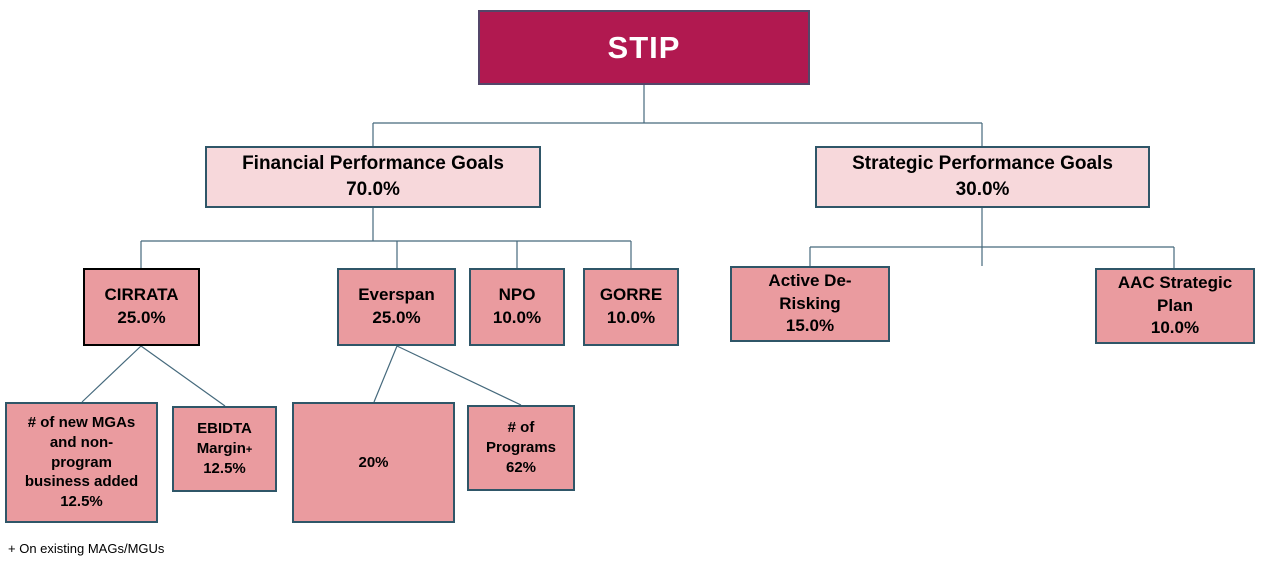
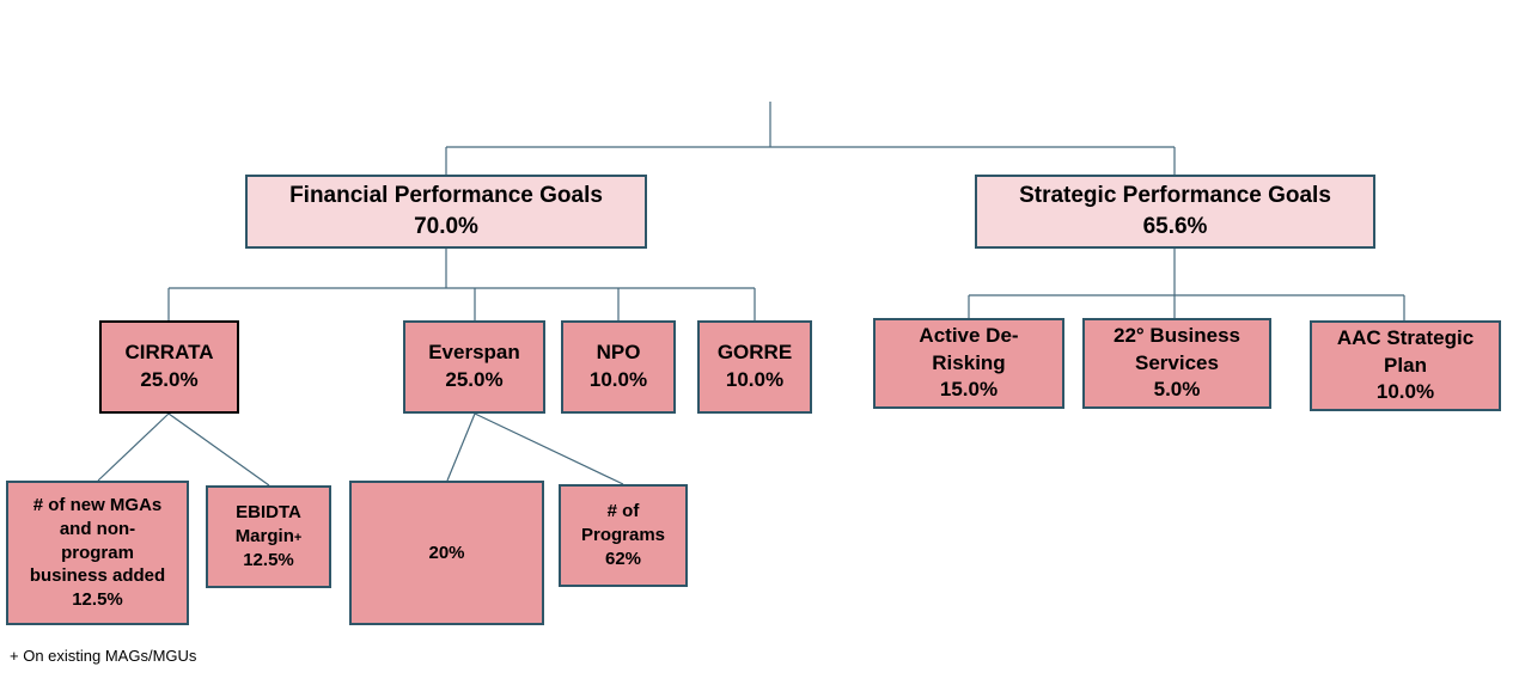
- STIP
  Financial Performance Goals
  70.0%
  Strategic Performance Goals
- 30.0%
+ 65.6%
  CIRRATA
  25.0%
  Everspan
  25.0%
  NPO
  10.0%
  GORRE
  10.0%
  Active De-
  Risking
  15.0%
+ 22° Business
+ Services
+ 5.0%
  AAC Strategic
  Plan
  10.0%
  # of new MGAs
  and non-
  program
  business added
  12.5%
  EBIDTA
  Margin+
  12.5%
  20%
  # of
  Programs
  62%
  + On existing MAGs/MGUs
